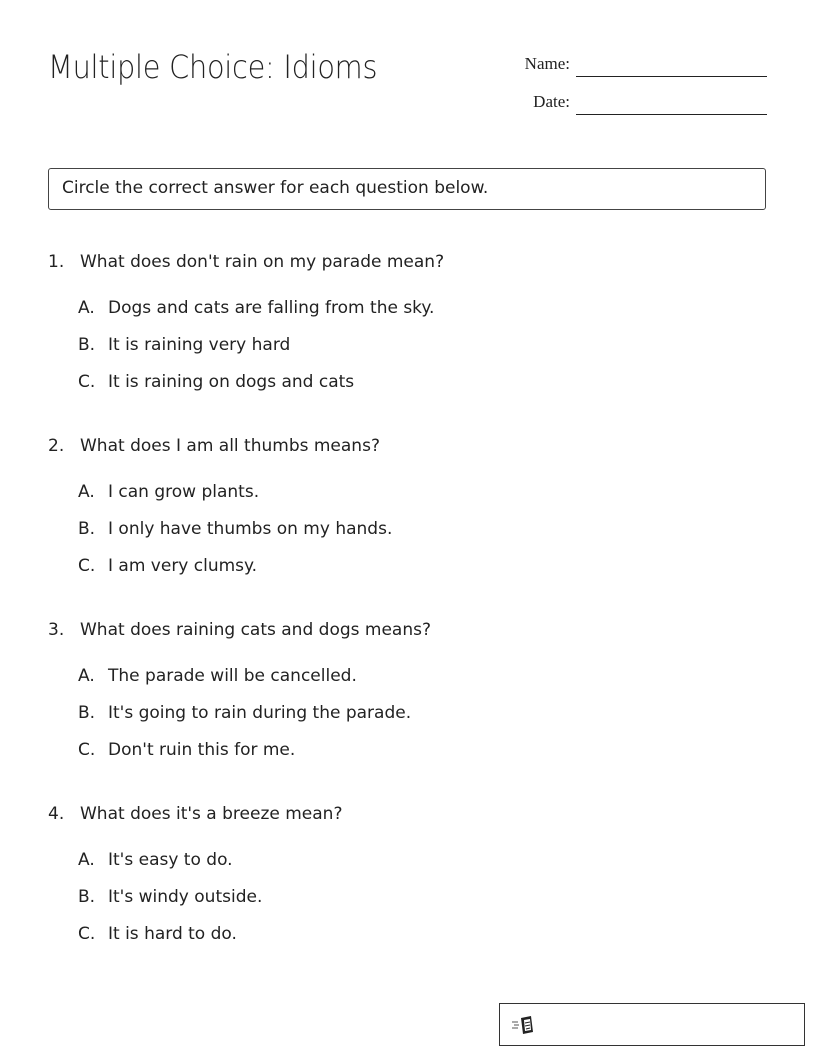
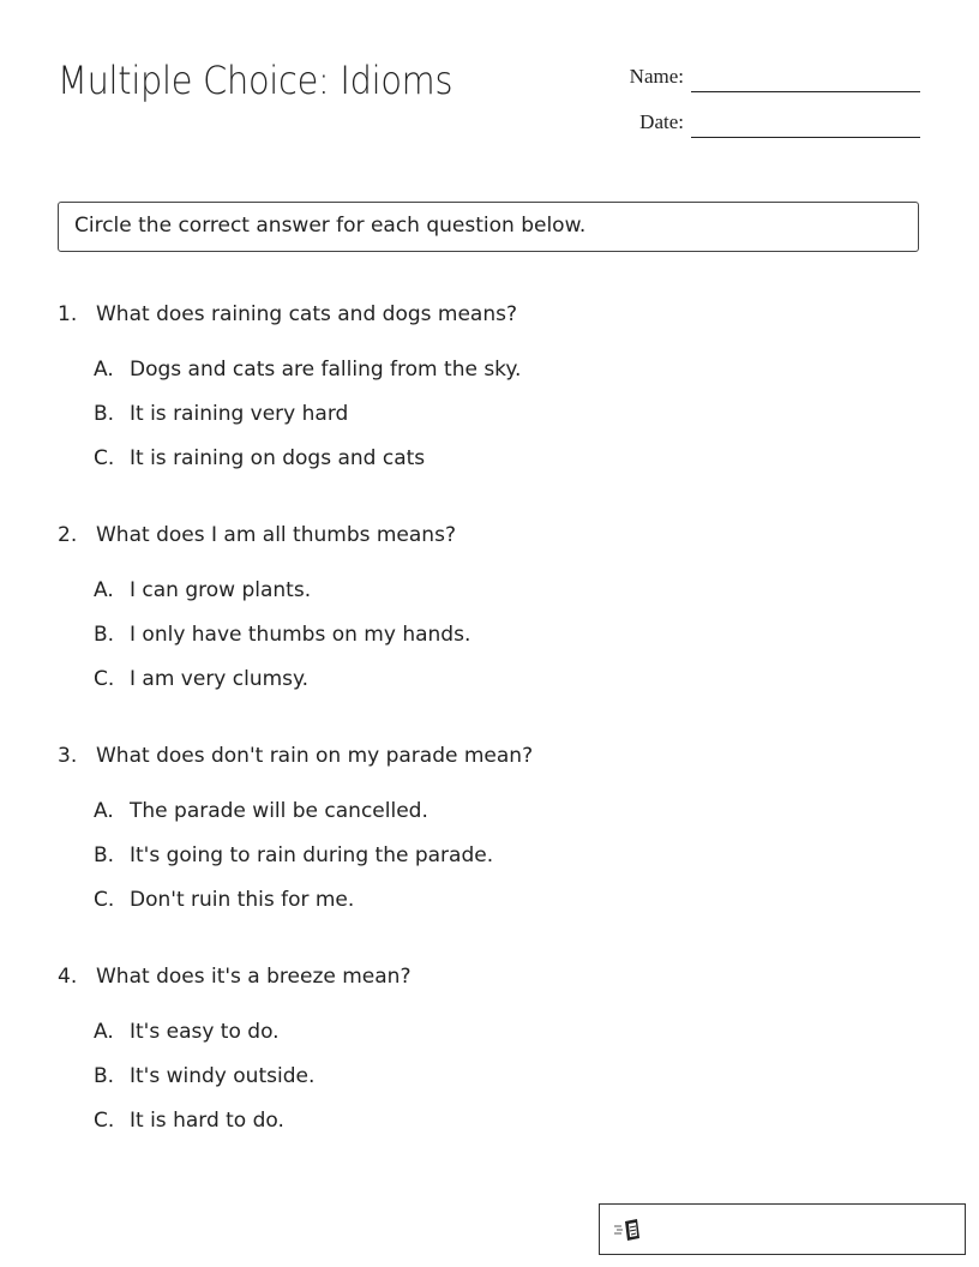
  Multiple Choice: Idioms
  Name:
  Date:
  Circle the correct answer for each question below.
  1.
- What does don't rain on my parade mean?
+ What does raining cats and dogs means?
  A.
  Dogs and cats are falling from the sky.
  B.
  It is raining very hard
  C.
  It is raining on dogs and cats
  2.
  What does I am all thumbs means?
  A.
  I can grow plants.
  B.
  I only have thumbs on my hands.
  C.
  I am very clumsy.
  3.
- What does raining cats and dogs means?
+ What does don't rain on my parade mean?
  A.
  The parade will be cancelled.
  B.
  It's going to rain during the parade.
  C.
  Don't ruin this for me.
  4.
  What does it's a breeze mean?
  A.
  It's easy to do.
  B.
  It's windy outside.
  C.
  It is hard to do.
